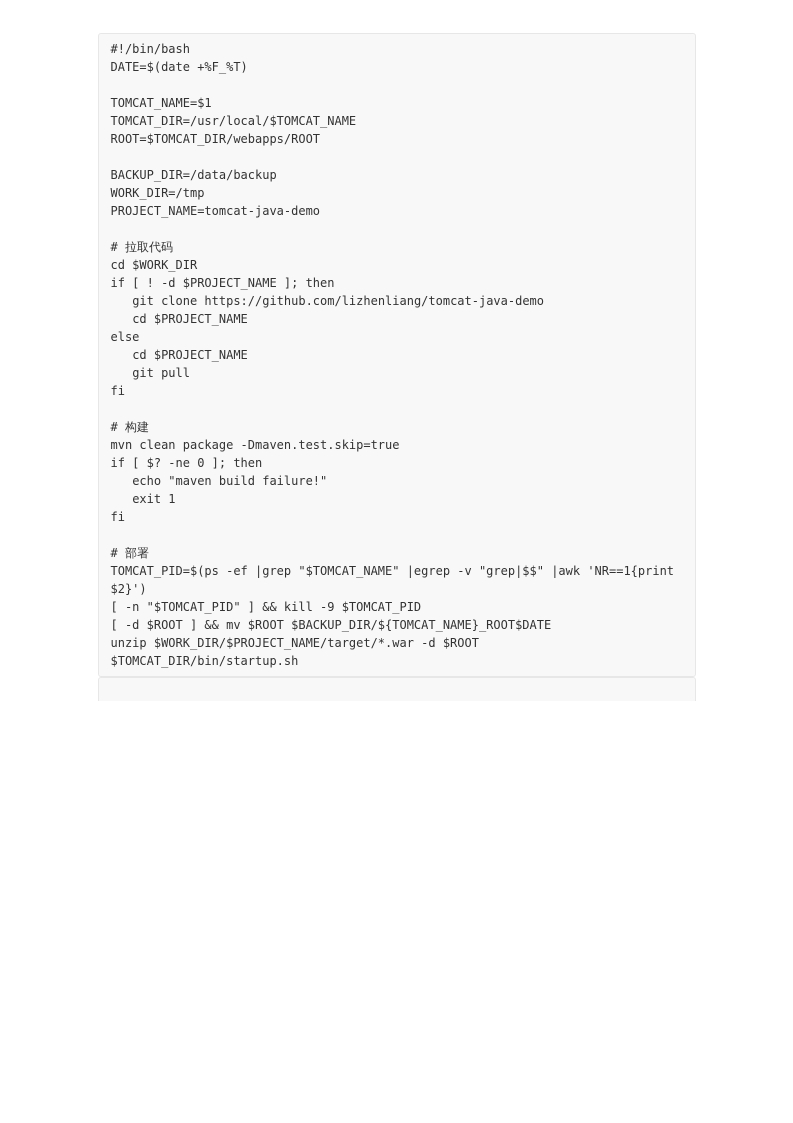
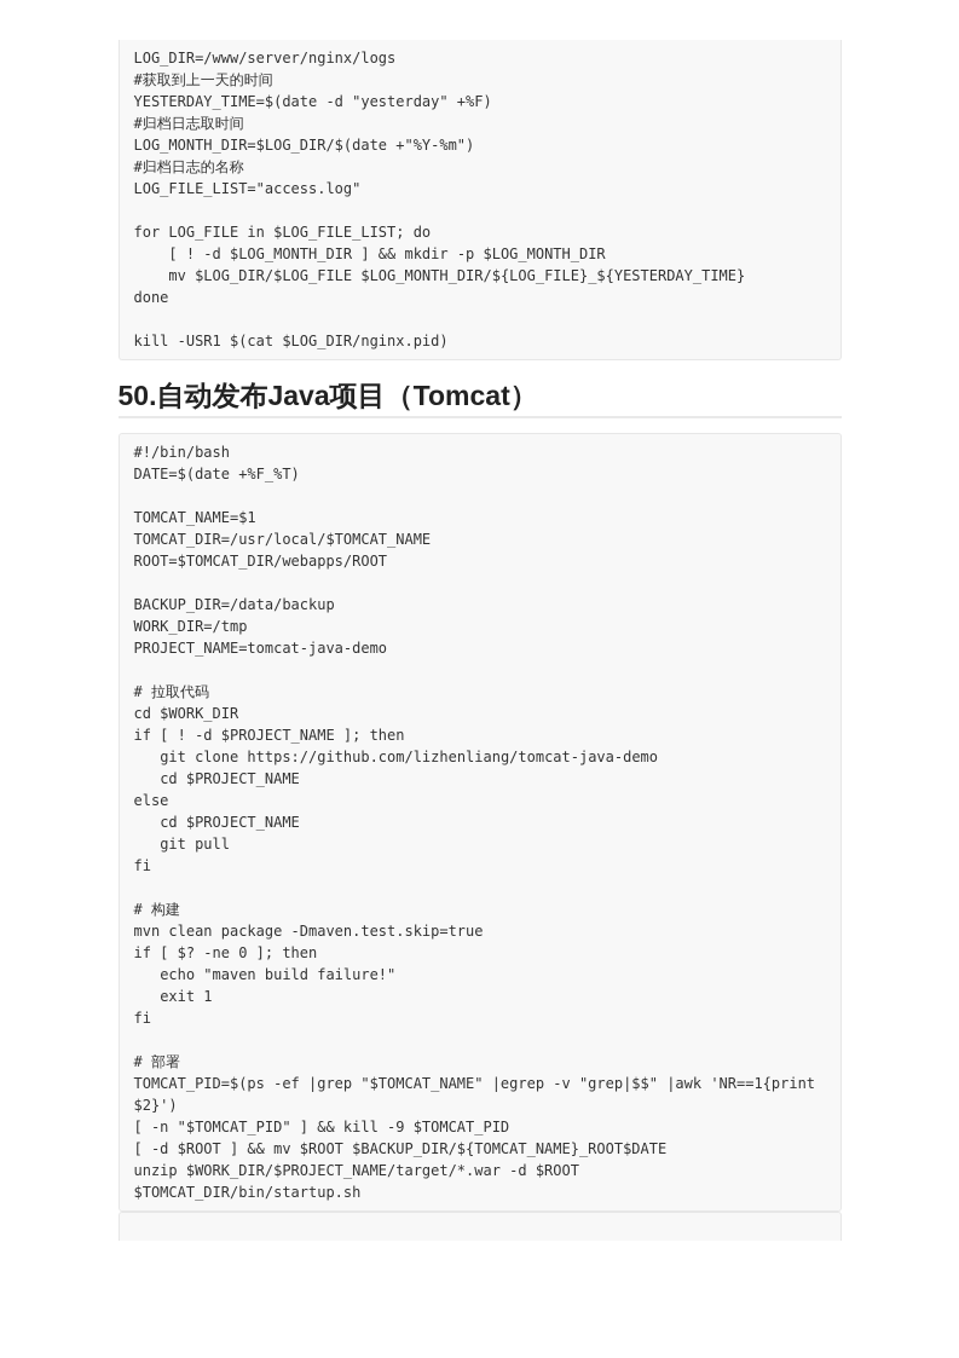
+ LOG_DIR=/www/server/nginx/logs
+ #获取到上一天的时间
+ YESTERDAY_TIME=$(date -d "yesterday" +%F)
+ #归档日志取时间
+ LOG_MONTH_DIR=$LOG_DIR/$(date +"%Y-%m")
+ #归档日志的名称
+ LOG_FILE_LIST="access.log"
+ for LOG_FILE in $LOG_FILE_LIST; do
+ [ ! -d $LOG_MONTH_DIR ] && mkdir -p $LOG_MONTH_DIR
+ mv $LOG_DIR/$LOG_FILE $LOG_MONTH_DIR/${LOG_FILE}_${YESTERDAY_TIME}
+ done
+ kill -USR1 $(cat $LOG_DIR/nginx.pid)
+ 50.自动发布Java项目（Tomcat）
  #!/bin/bash
  DATE=$(date +%F_%T)
  TOMCAT_NAME=$1
  TOMCAT_DIR=/usr/local/$TOMCAT_NAME
  ROOT=$TOMCAT_DIR/webapps/ROOT
  BACKUP_DIR=/data/backup
  WORK_DIR=/tmp
  PROJECT_NAME=tomcat-java-demo
  # 拉取代码
  cd $WORK_DIR
  if [ ! -d $PROJECT_NAME ]; then
  git clone https://github.com/lizhenliang/tomcat-java-demo
  cd $PROJECT_NAME
  else
  cd $PROJECT_NAME
  git pull
  fi
  # 构建
  mvn clean package -Dmaven.test.skip=true
  if [ $? -ne 0 ]; then
  echo "maven build failure!"
  exit 1
  fi
  # 部署
  TOMCAT_PID=$(ps -ef |grep "$TOMCAT_NAME" |egrep -v "grep|$$" |awk 'NR==1{print $2}')
  [ -n "$TOMCAT_PID" ] && kill -9 $TOMCAT_PID
  [ -d $ROOT ] && mv $ROOT $BACKUP_DIR/${TOMCAT_NAME}_ROOT$DATE
  unzip $WORK_DIR/$PROJECT_NAME/target/*.war -d $ROOT
  $TOMCAT_DIR/bin/startup.sh
